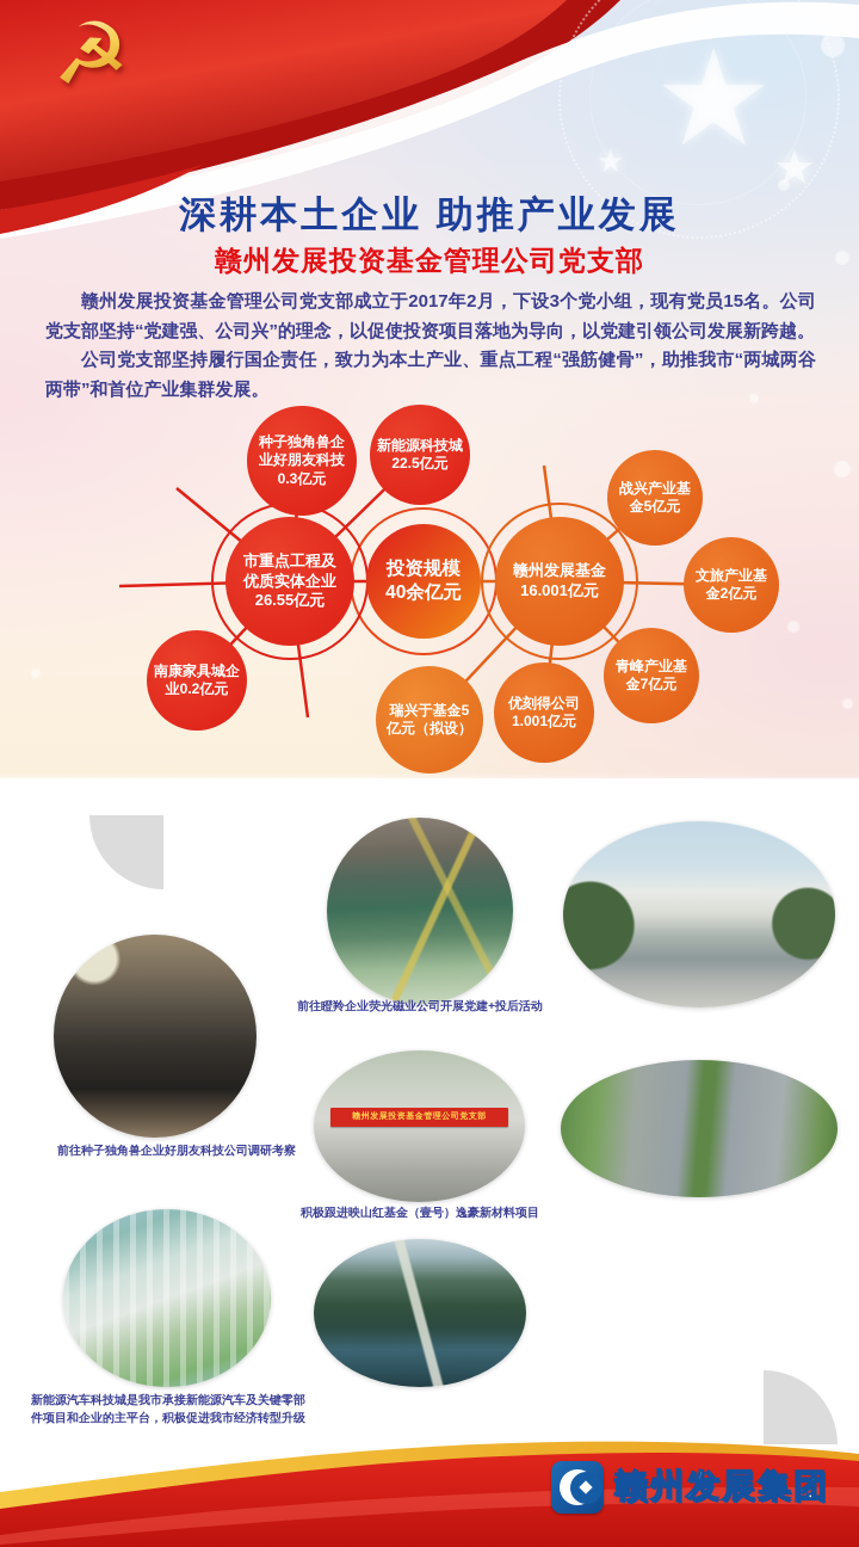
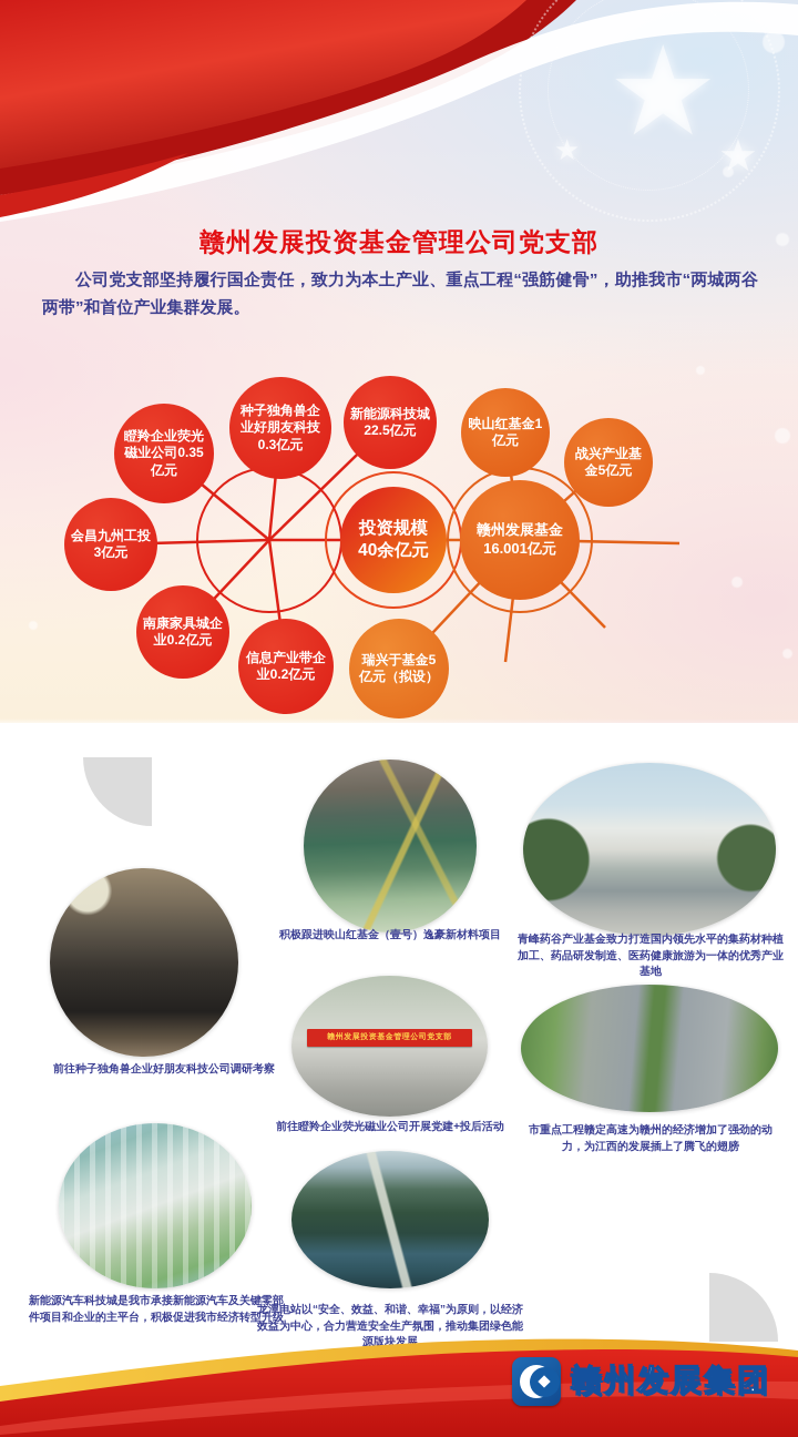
  ★
  ★
  ★
- ☭
- 深耕本土企业 助推产业发展
  赣州发展投资基金管理公司党支部
- 赣州发展投资基金管理公司党支部成立于2017年2月，下设3个党小组，现有党员15名。公司党支部坚持“党建强、公司兴”的理念，以促使投资项目落地为导向，以党建引领公司发展新跨越。
  公司党支部坚持履行国企责任，致力为本土产业、重点工程“强筋健骨”，助推我市“两城两谷两带”和首位产业集群发展。
  投资规模40余亿元
- 市重点工程及优质实体企业26.55亿元
  赣州发展基金16.001亿元
+ 瞪羚企业荧光磁业公司0.35亿元
  种子独角兽企业好朋友科技0.3亿元
  新能源科技城22.5亿元
+ 会昌九州工投3亿元
  南康家具城企业0.2亿元
+ 信息产业带企业0.2亿元
  瑞兴于基金5亿元（拟设）
+ 映山红基金1亿元
  战兴产业基金5亿元
- 文旅产业基金2亿元
- 青峰产业基金7亿元
- 优刻得公司1.001亿元
- 前往瞪羚企业荧光磁业公司开展党建+投后活动
+ 积极跟进映山红基金（壹号）逸豪新材料项目
+ 青峰药谷产业基金致力打造国内领先水平的集药材种植加工、药品研发制造、医药健康旅游为一体的优秀产业基地
  前往种子独角兽企业好朋友科技公司调研考察
- 积极跟进映山红基金（壹号）逸豪新材料项目
+ 前往瞪羚企业荧光磁业公司开展党建+投后活动
+ 市重点工程赣定高速为赣州的经济增加了强劲的动力，为江西的发展插上了腾飞的翅膀
  新能源汽车科技城是我市承接新能源汽车及关键零部件项目和企业的主平台，积极促进我市经济转型升级
+ 龙潭电站以“安全、效益、和谐、幸福”为原则，以经济效益为中心，合力营造安全生产氛围，推动集团绿色能源版块发展
  赣州发展集团
